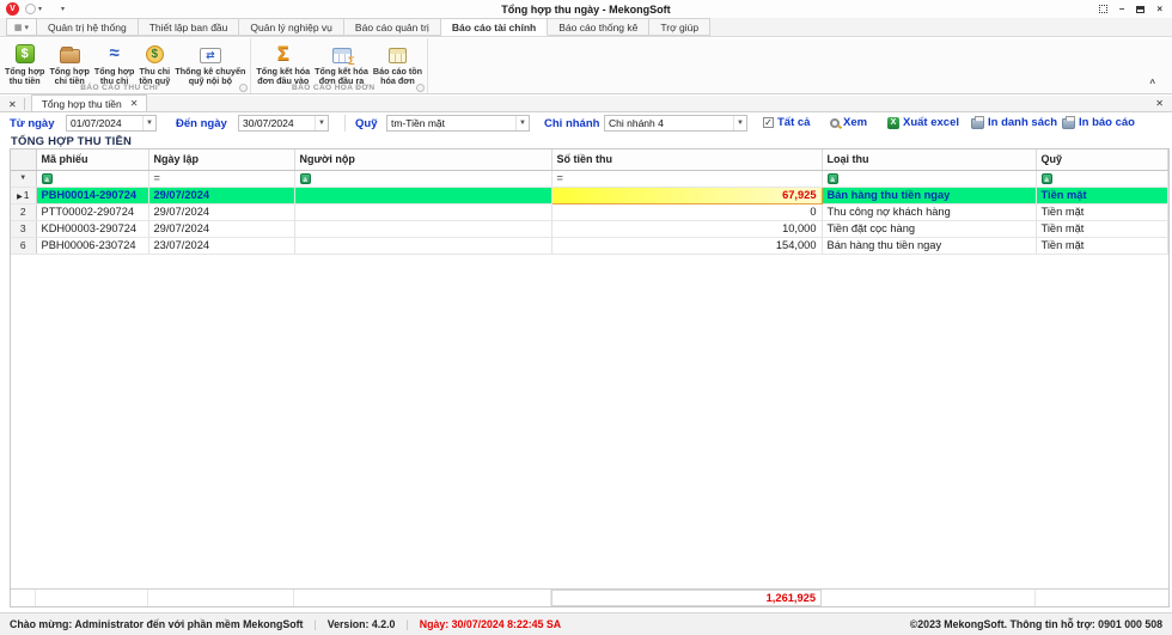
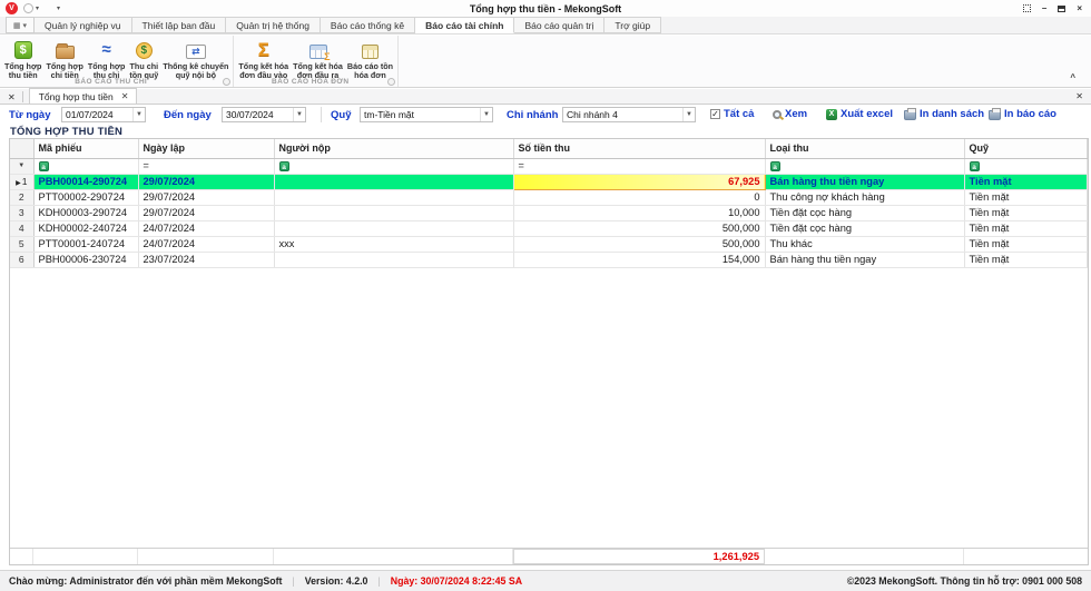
- Tổng hợp thu ngày - MekongSoft
+ Tổng hợp thu tiền - MekongSoft
  –
  ×
- Quản trị hệ thống
+ Quản lý nghiệp vụ
  Thiết lập ban đầu
- Quản lý nghiệp vụ
+ Quản trị hệ thống
- Báo cáo quản trị
+ Báo cáo thống kê
  Báo cáo tài chính
- Báo cáo thống kê
+ Báo cáo quản trị
  Trợ giúp
  $
  Tổng hợp
  thu tiền
  Tổng hợp
  chi tiền
  ≈
  Tổng hợp
  thu chi
  $
  Thu chi
  tồn quỹ
  ⇄
  Thống kê chuyển
  quỹ nội bộ
  Σ
  Tổng kết hóa
  đơn đầu vào
  Σ
  Tổng kết hóa
  đơn đầu ra
  Báo cáo tồn
  hóa đơn
  ^
  ✕
  Tổng hợp thu tiền
  ✕
  ✕
  Từ ngày
  01/07/2024
  Đến ngày
  30/07/2024
  Quỹ
  tm-Tiền mặt
  Chi nhánh
  Chi nhánh 4
  ✓
  Tất cả
  Xem
  Xuất excel
  In danh sách
  In báo cáo
  TỔNG HỢP THU TIỀN
  	Mã phiếu	Ngày lập	Người nộp	Số tiền thu	Loại thu	Quỹ
  1	PBH00014-290724	29/07/2024		67,925	Bán hàng thu tiền ngay	Tiền mặt
  2	PTT00002-290724	29/07/2024		0	Thu công nợ khách hàng	Tiền mặt
  3	KDH00003-290724	29/07/2024		10,000	Tiền đặt cọc hàng	Tiền mặt
+ 4	KDH00002-240724	24/07/2024		500,000	Tiền đặt cọc hàng	Tiền mặt
+ 5	PTT00001-240724	24/07/2024	xxx	500,000	Thu khác	Tiền mặt
  6	PBH00006-230724	23/07/2024		154,000	Bán hàng thu tiền ngay	Tiền mặt
  1,261,925
  Chào mừng: Administrator đến với phần mềm MekongSoft
  |
  Version: 4.2.0
  |
  Ngày: 30/07/2024 8:22:45 SA
  ©2023 MekongSoft. Thông tin hỗ trợ: 0901 000 508
